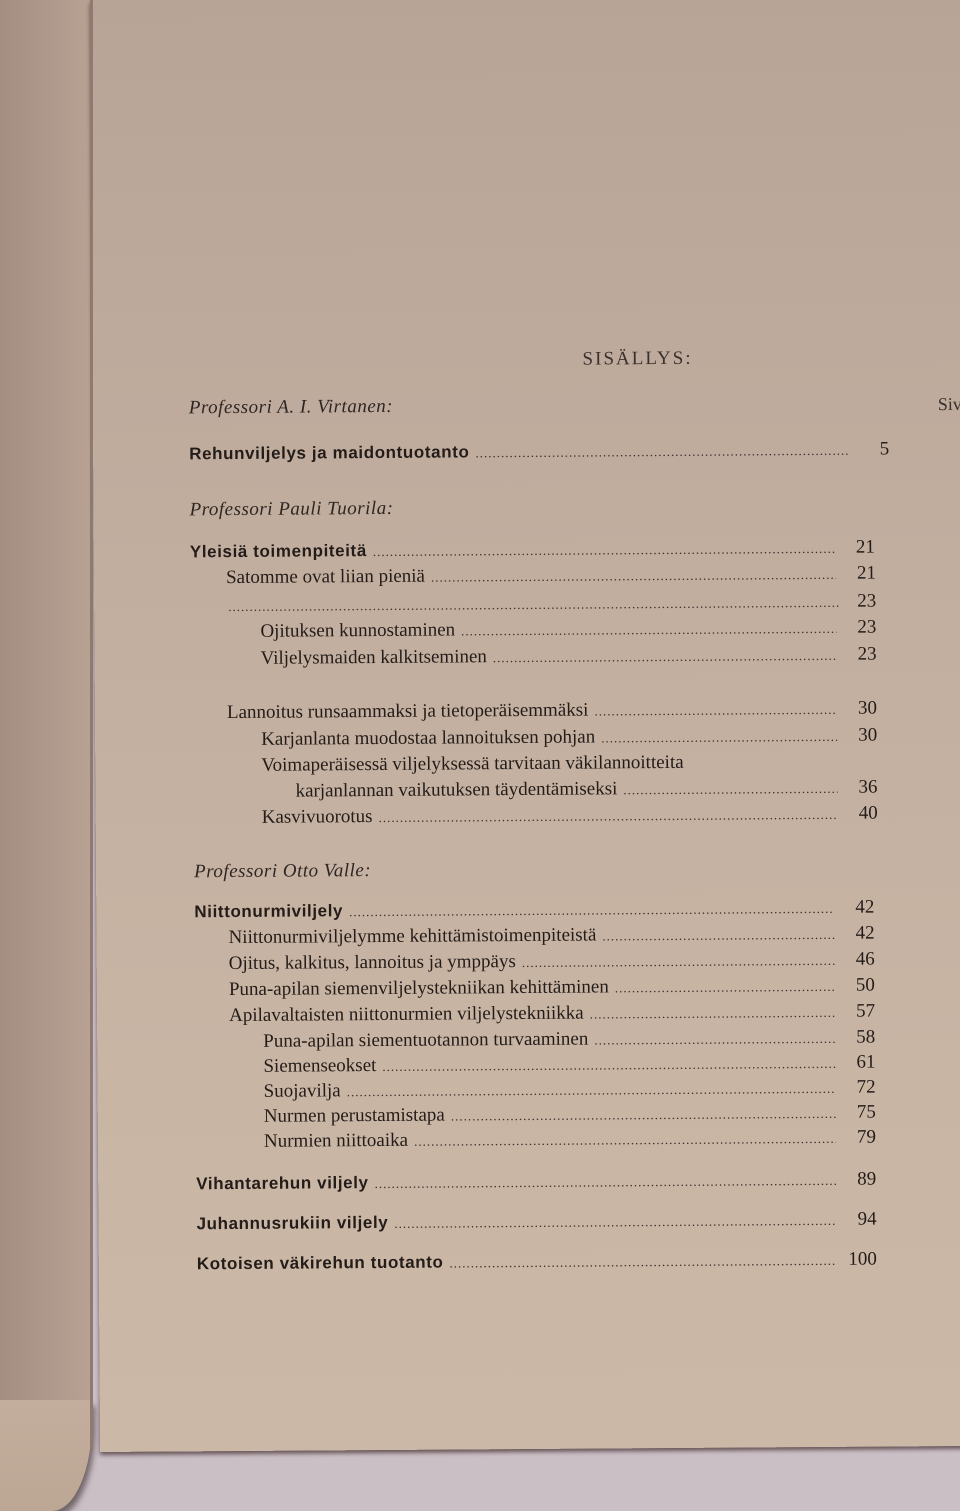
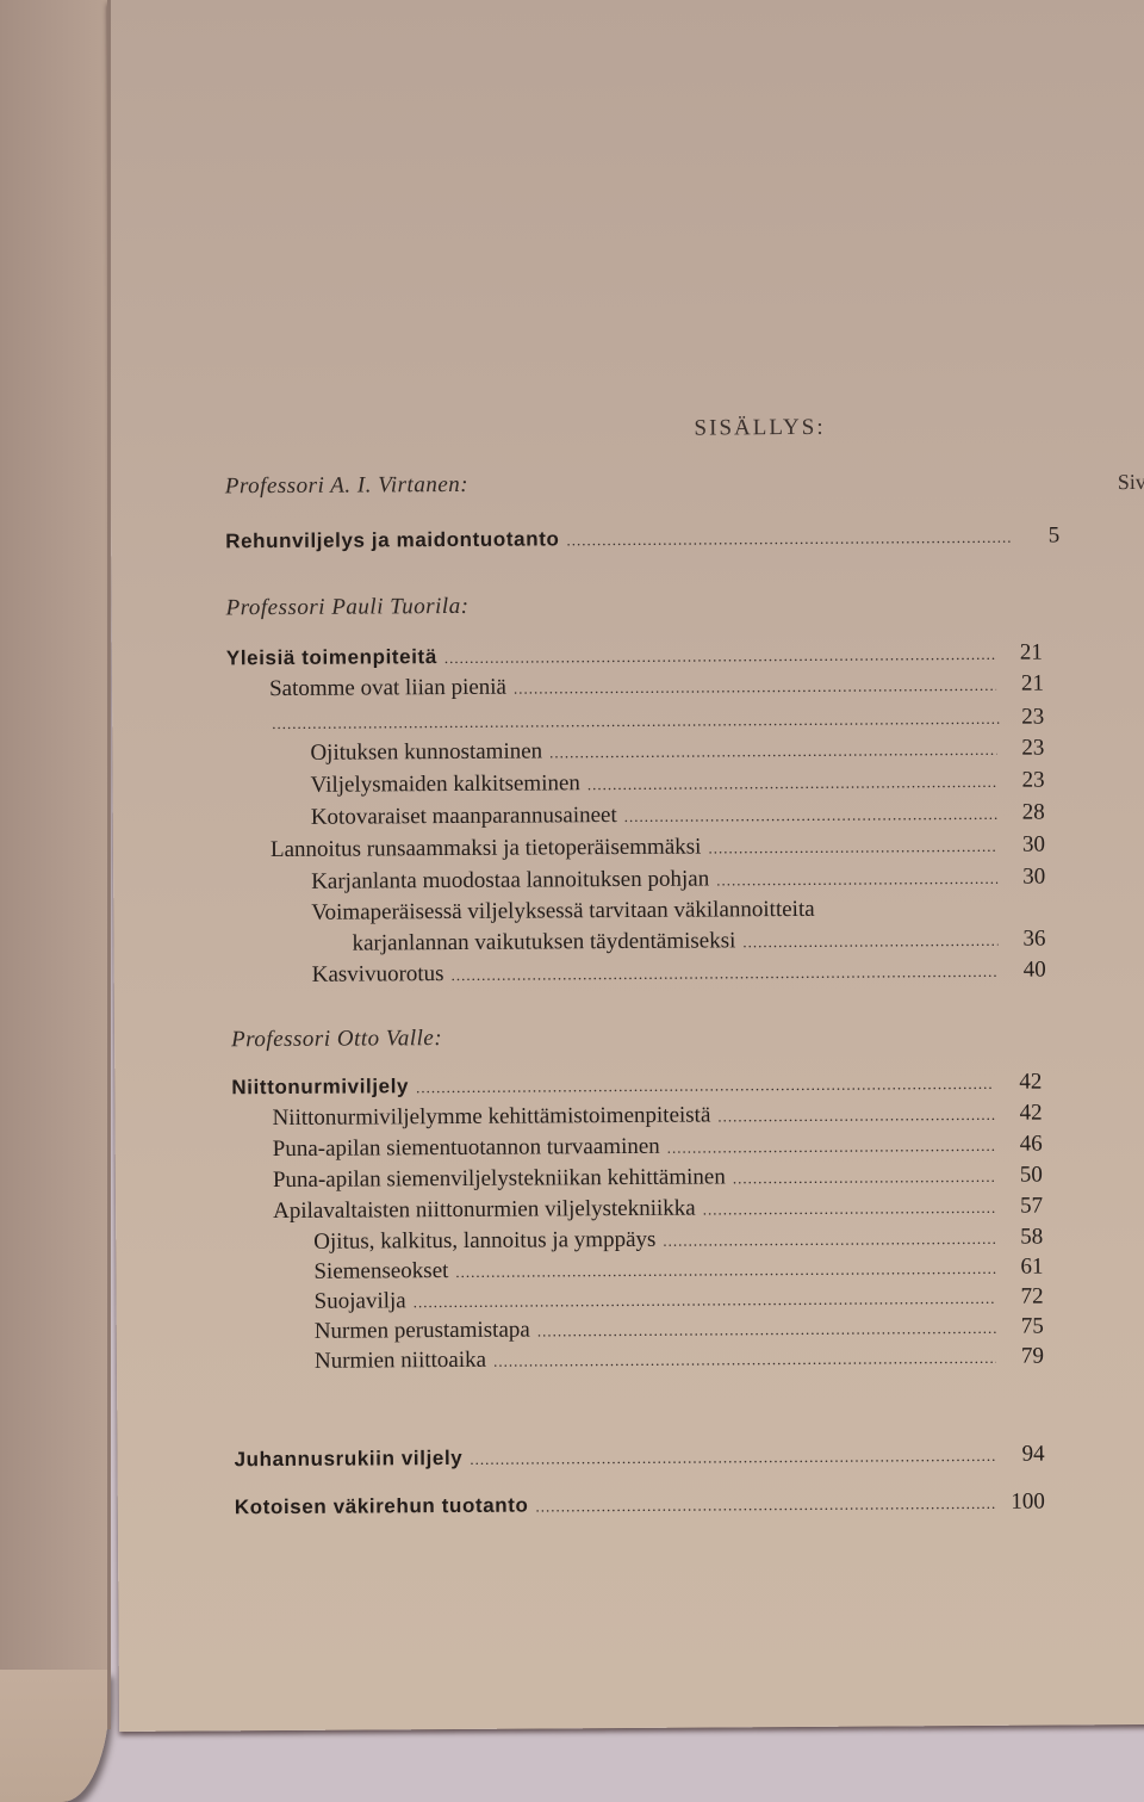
  SISÄLLYS:
  Siv
  Professori A. I. Virtanen:
  Rehunviljelys ja maidontuotanto
  5
  Professori Pauli Tuorila:
  Yleisiä toimenpiteitä
  21
  Satomme ovat liian pieniä
  21
  23
  Ojituksen kunnostaminen
  23
  Viljelysmaiden kalkitseminen
  23
+ Kotovaraiset maanparannusaineet
+ 28
  Lannoitus runsaammaksi ja tietoperäisemmäksi
  30
  Karjanlanta muodostaa lannoituksen pohjan
  30
  Voimaperäisessä viljelyksessä tarvitaan väkilannoitteita
  karjanlannan vaikutuksen täydentämiseksi
  36
  Kasvivuorotus
  40
  Professori Otto Valle:
  Niittonurmiviljely
  42
  Niittonurmiviljelymme kehittämistoimenpiteistä
  42
- Ojitus, kalkitus, lannoitus ja ymppäys
+ Puna-apilan siementuotannon turvaaminen
  46
  Puna-apilan siemenviljelystekniikan kehittäminen
  50
  Apilavaltaisten niittonurmien viljelystekniikka
  57
- Puna-apilan siementuotannon turvaaminen
+ Ojitus, kalkitus, lannoitus ja ymppäys
  58
  Siemenseokset
  61
  Suojavilja
  72
  Nurmen perustamistapa
  75
  Nurmien niittoaika
  79
- Vihantarehun viljely
- 89
  Juhannusrukiin viljely
  94
  Kotoisen väkirehun tuotanto
  100
